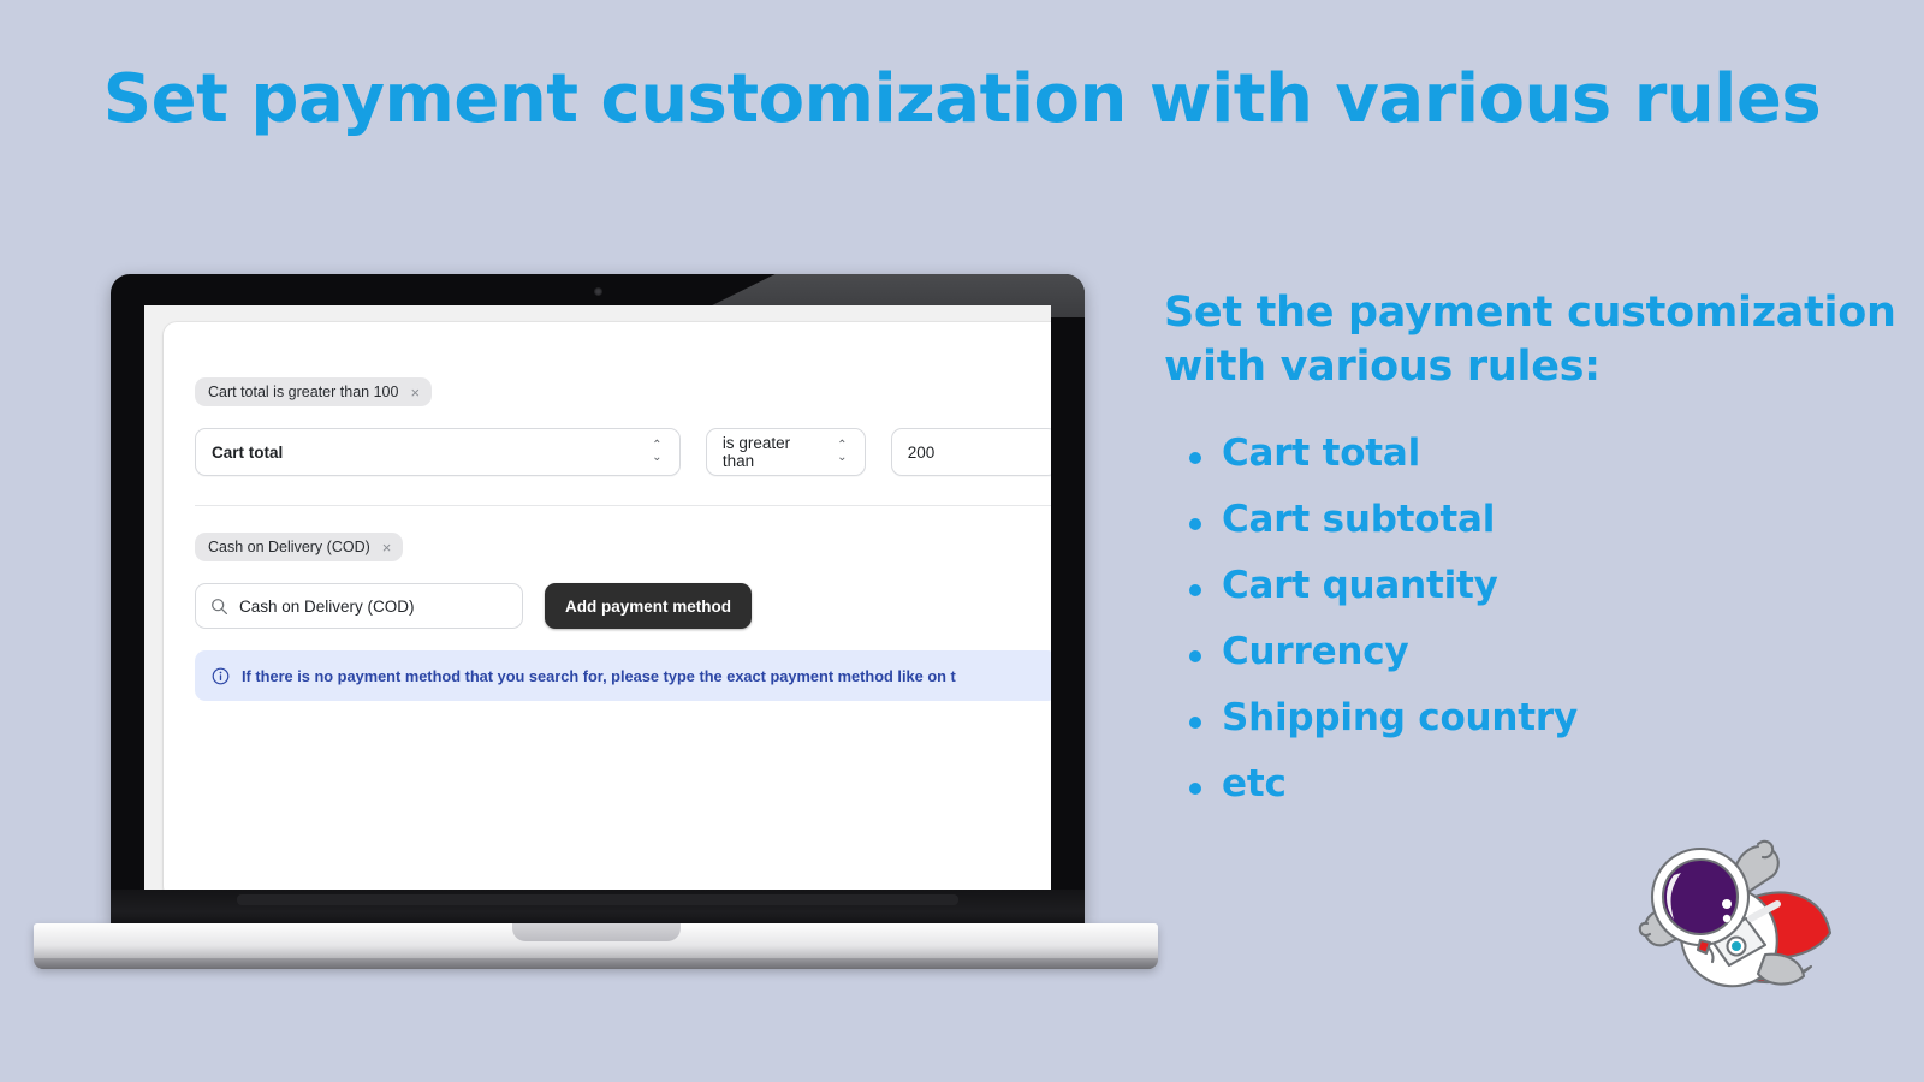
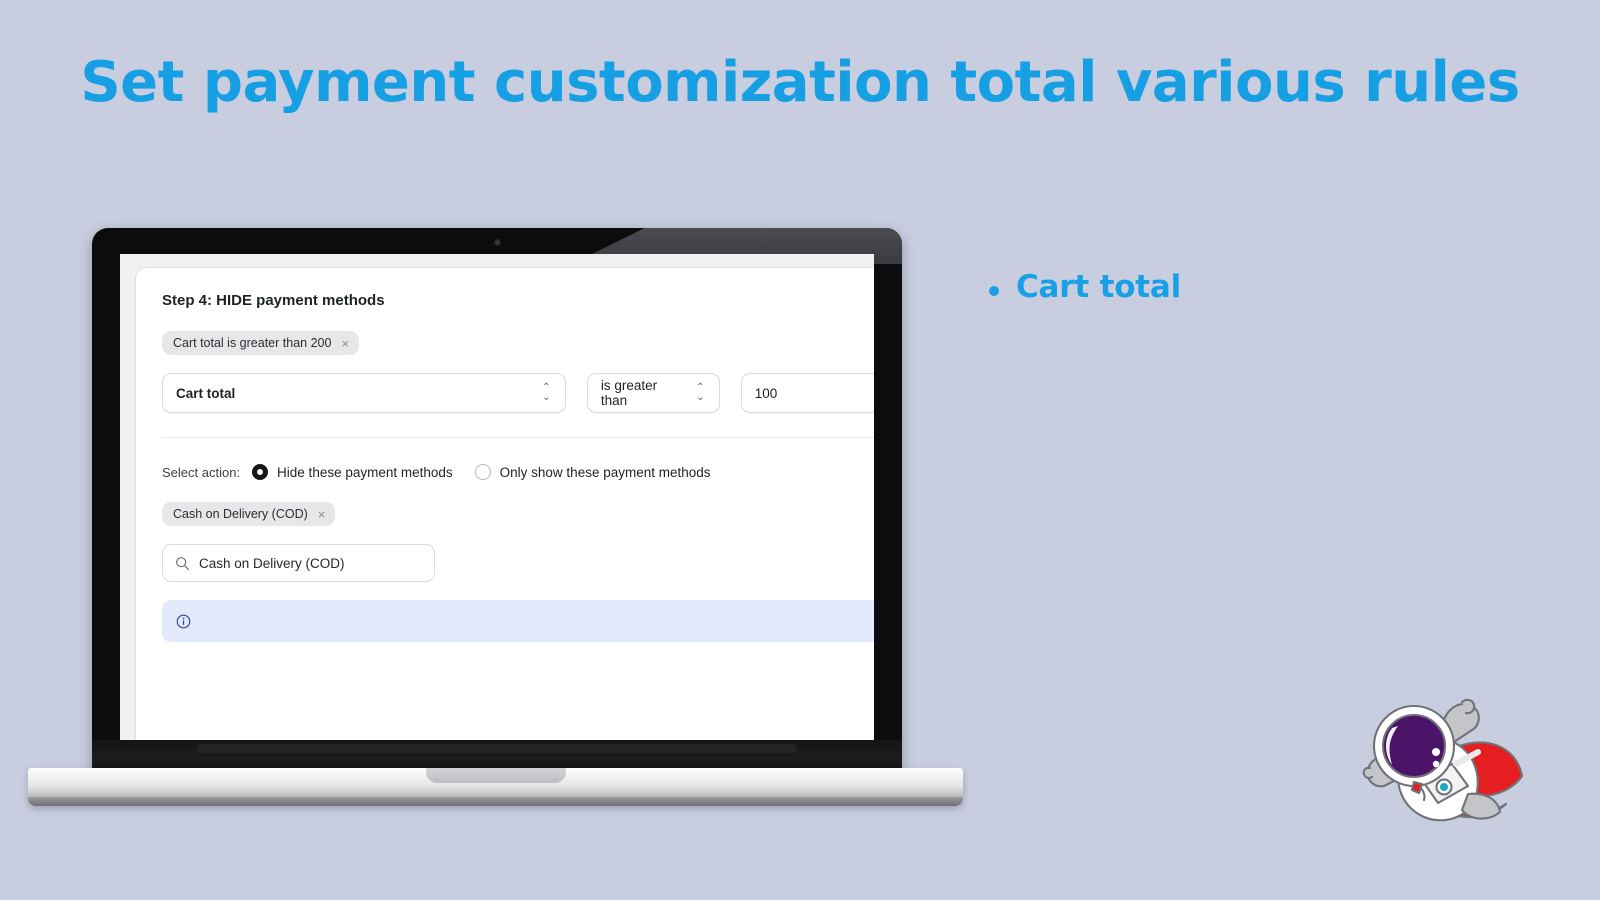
- Set payment customization with various rules
+ Set payment customization total various rules
+ Step 4: HIDE payment methods
- Cart total is greater than 100
+ Cart total is greater than 200
  ×
  Cart total
  ⌃
  ⌄
  is greater than
  ⌃
  ⌄
- 200
+ 100
+ Select action:
+ Hide these payment methods
+ Only show these payment methods
  Cash on Delivery (COD)
  ×
  Cash on Delivery (COD)
- Add payment method
- If there is no payment method that you search for, please type the exact payment method like on t
- Set the payment customization with various rules:
  Cart total
- Cart subtotal
- Cart quantity
- Currency
- Shipping country
- etc
